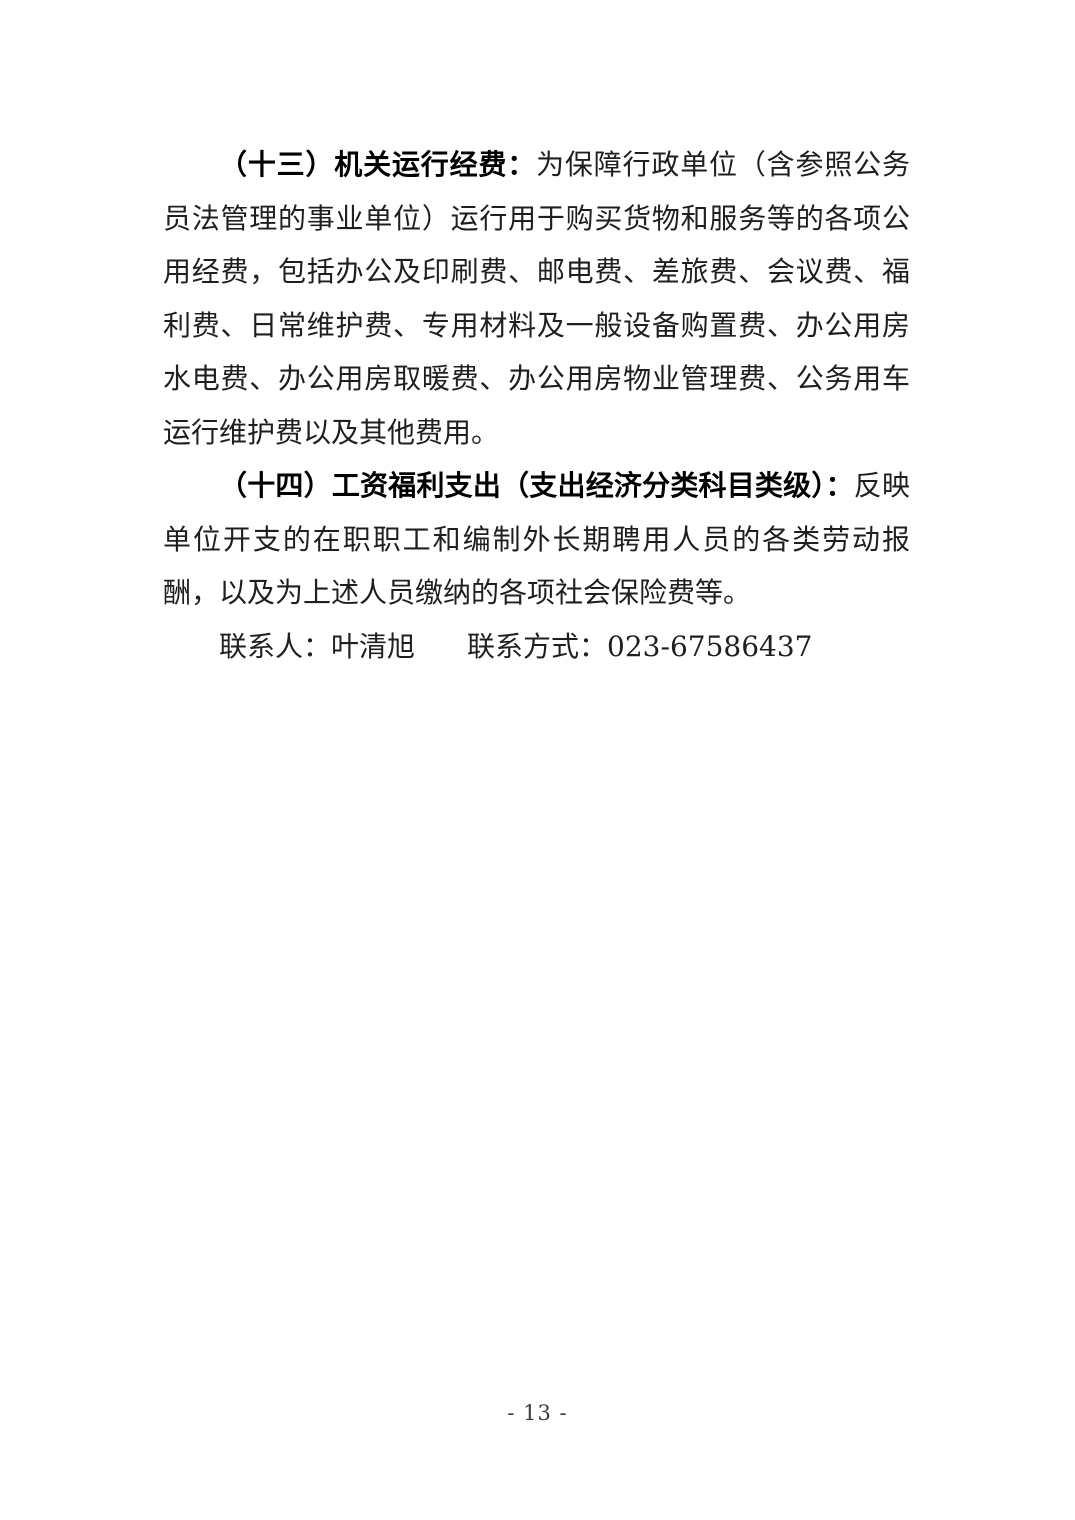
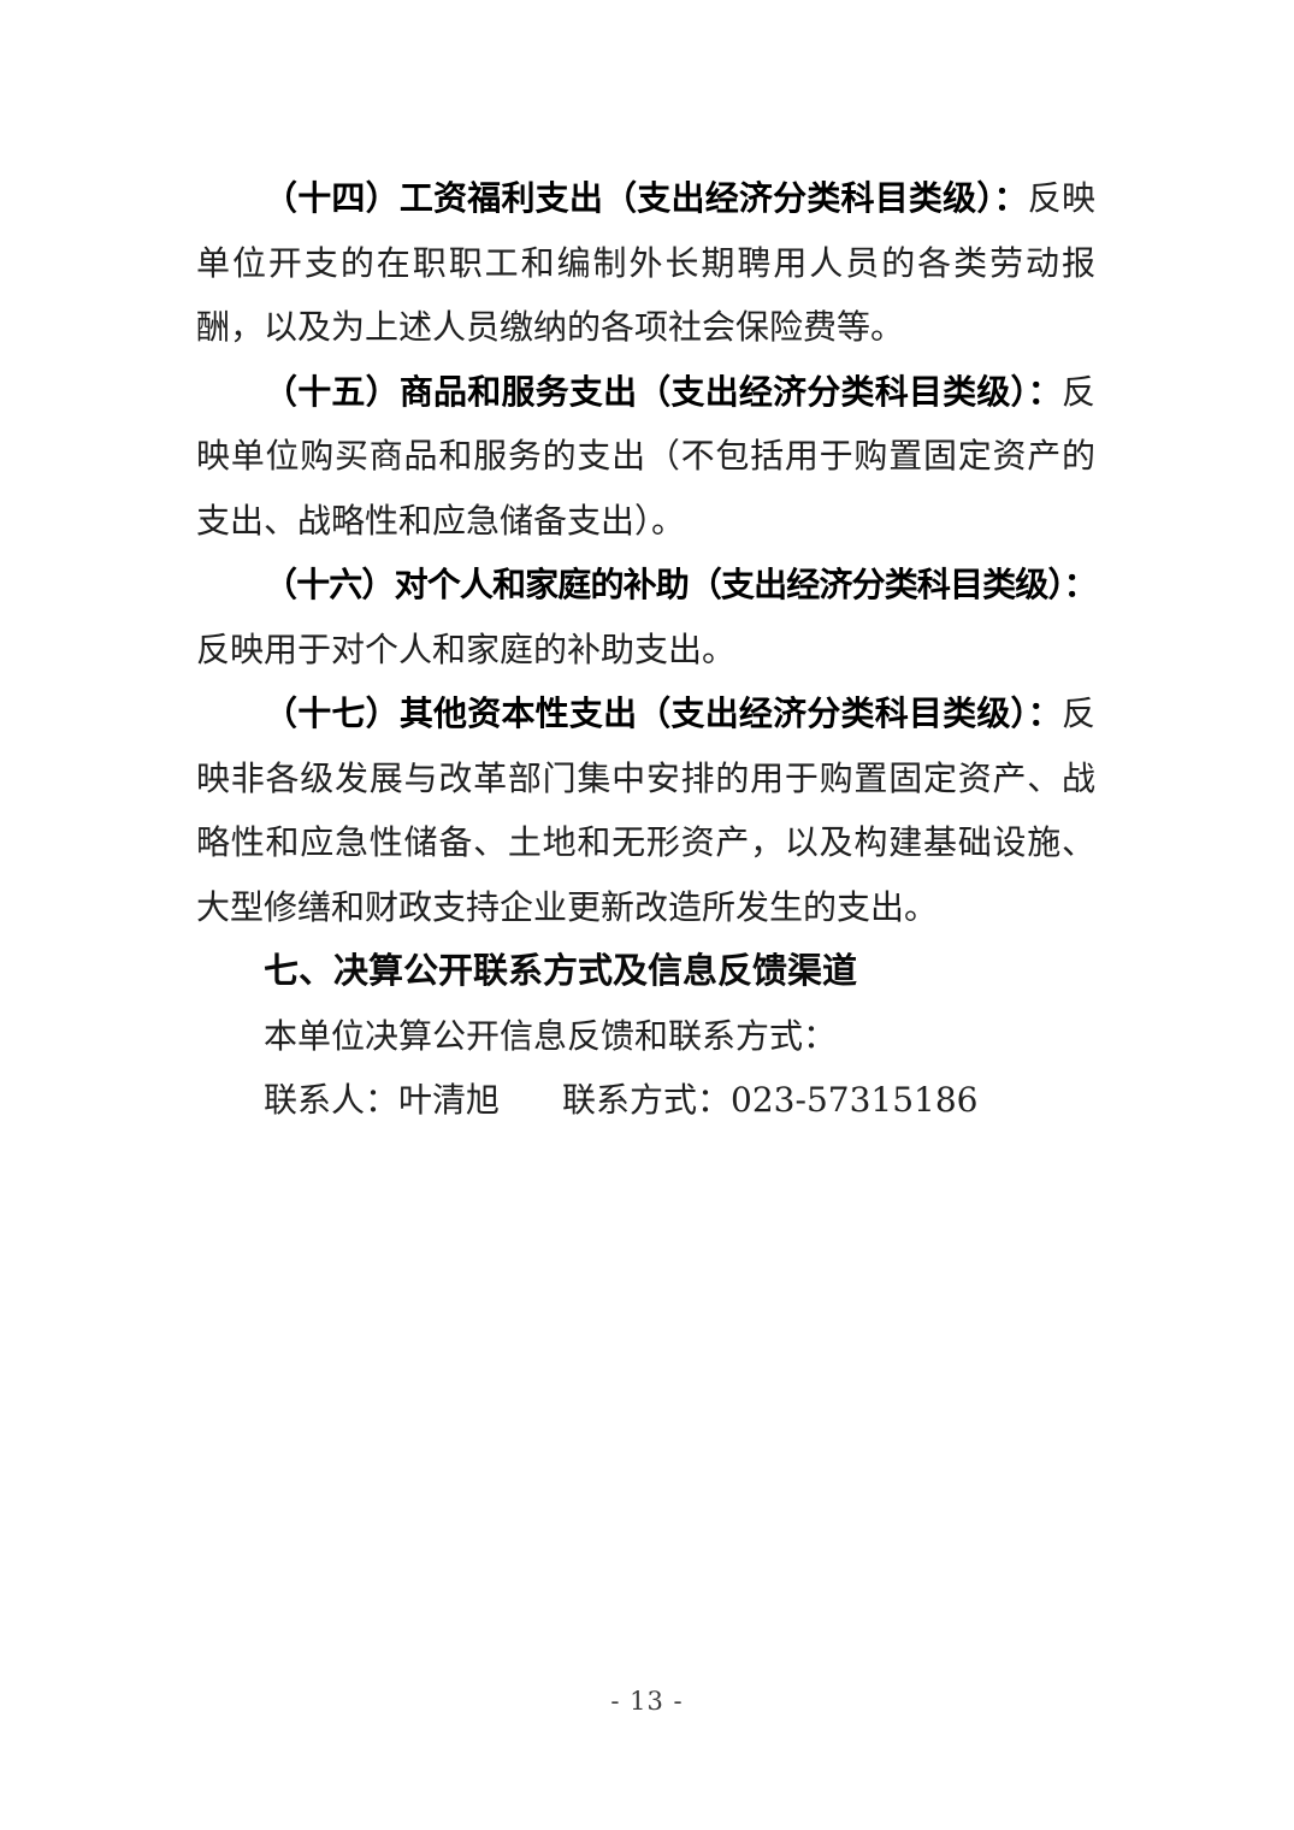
- （十三）机关运行经费：为保障行政单位（含参照公务员法管理的事业单位）运行用于购买货物和服务等的各项公用经费，包括办公及印刷费、邮电费、差旅费、会议费、福利费、日常维护费、专用材料及一般设备购置费、办公用房水电费、办公用房取暖费、办公用房物业管理费、公务用车运行维护费以及其他费用。
  （十四）工资福利支出（支出经济分类科目类级）：反映单位开支的在职职工和编制外长期聘用人员的各类劳动报酬，以及为上述人员缴纳的各项社会保险费等。
+ （十五）商品和服务支出（支出经济分类科目类级）：反映单位购买商品和服务的支出（不包括用于购置固定资产的支出、战略性和应急储备支出）。
+ （十六）对个人和家庭的补助（支出经济分类科目类级）：反映用于对个人和家庭的补助支出。
+ （十七）其他资本性支出（支出经济分类科目类级）：反映非各级发展与改革部门集中安排的用于购置固定资产、战略性和应急性储备、土地和无形资产，以及构建基础设施、大型修缮和财政支持企业更新改造所发生的支出。
+ 七、决算公开联系方式及信息反馈渠道
+ 本单位决算公开信息反馈和联系方式：
- 联系人：叶清旭 联系方式：023-67586437
+ 联系人：叶清旭 联系方式：023-57315186
  - 13 -
